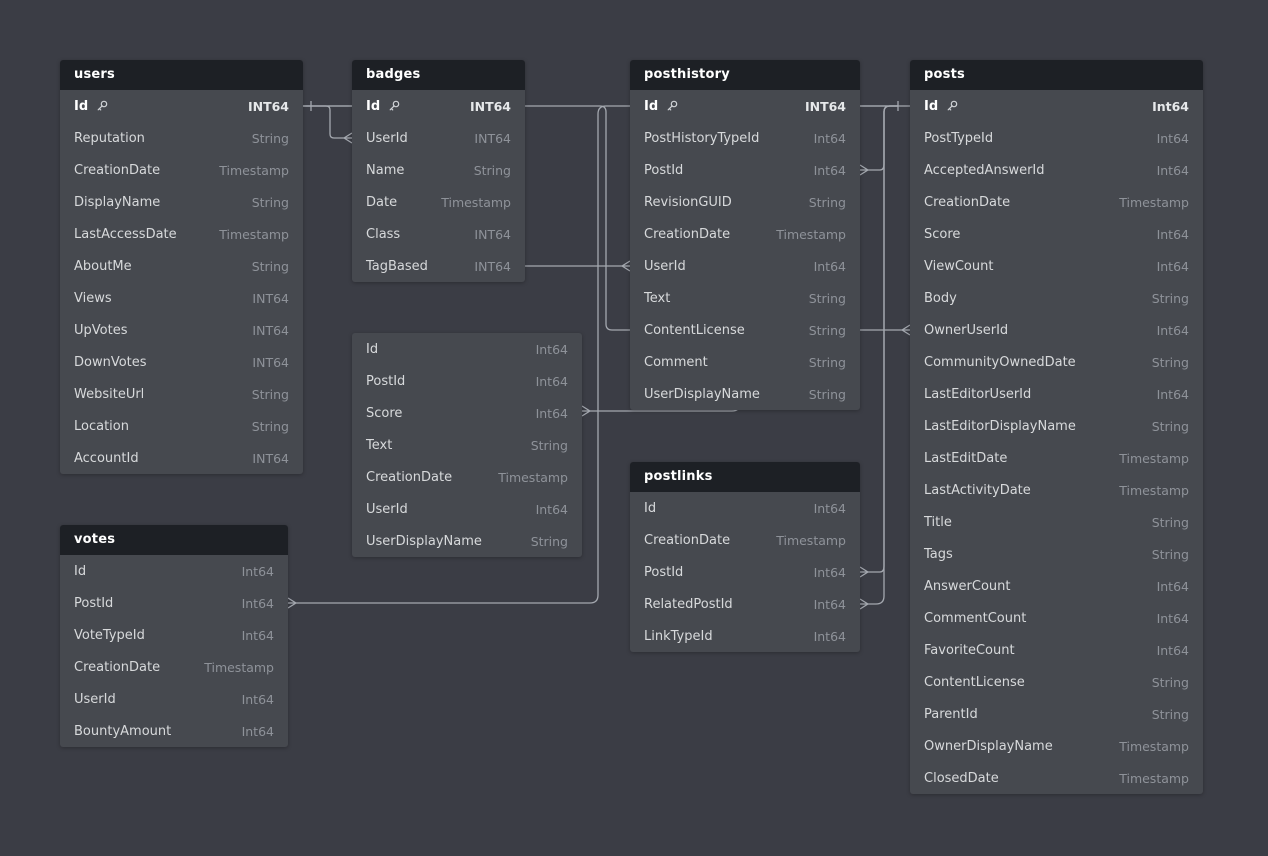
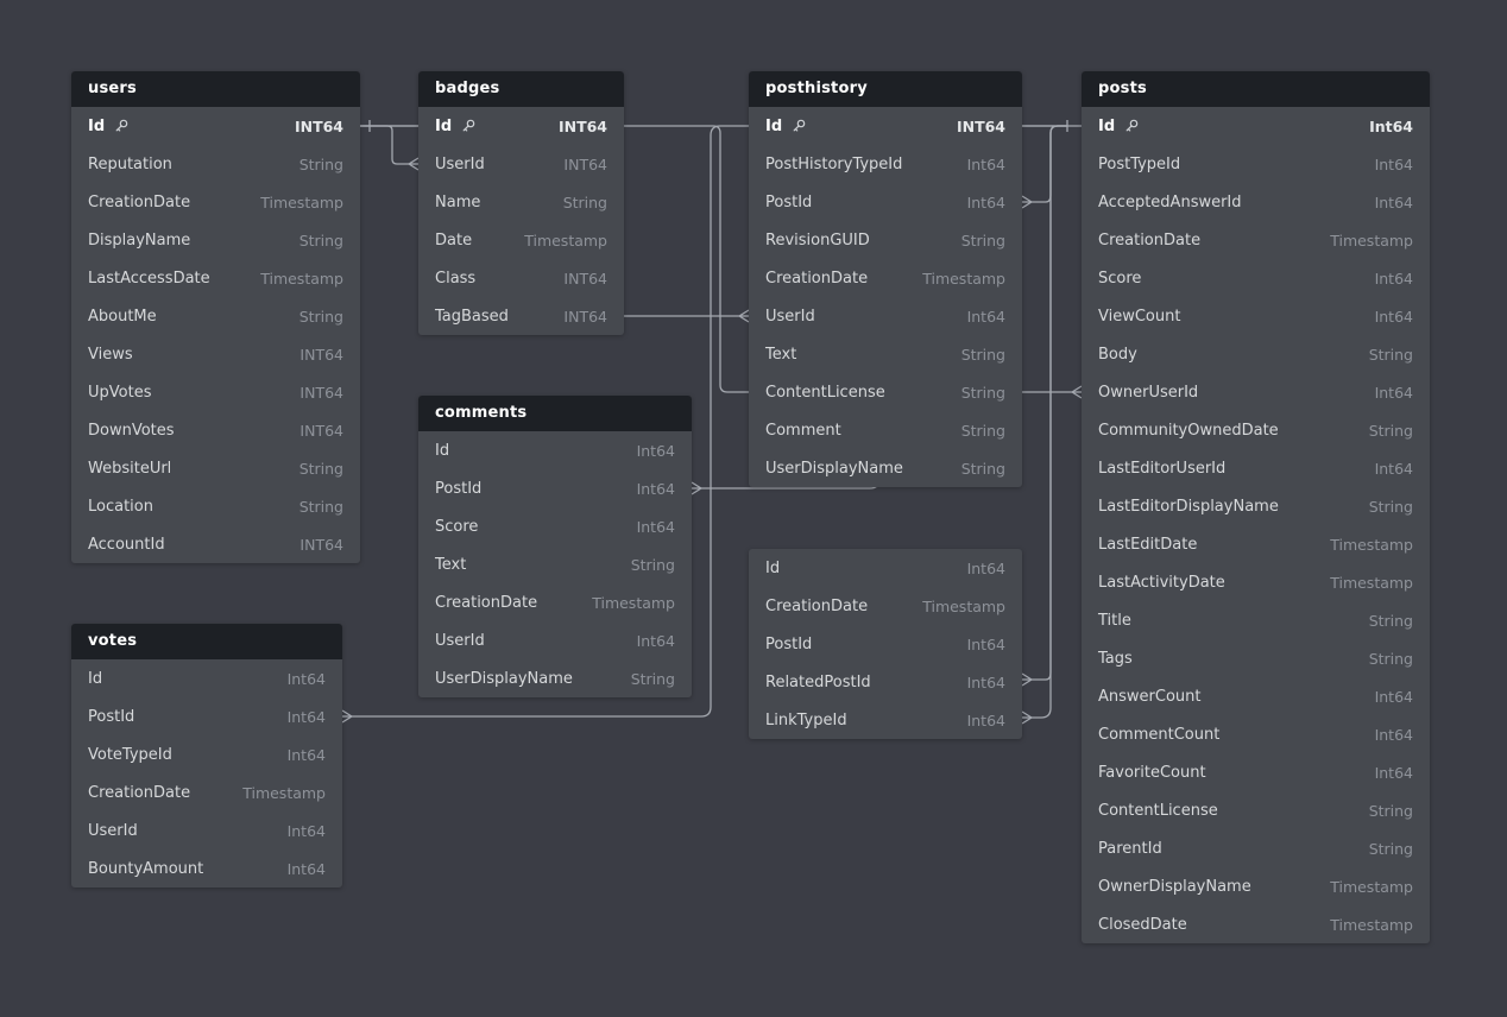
  users
  Id
  INT64
  Reputation
  String
  CreationDate
  Timestamp
  DisplayName
  String
  LastAccessDate
  Timestamp
  AboutMe
  String
  Views
  INT64
  UpVotes
  INT64
  DownVotes
  INT64
  WebsiteUrl
  String
  Location
  String
  AccountId
  INT64
  badges
  Id
  INT64
  UserId
  INT64
  Name
  String
  Date
  Timestamp
  Class
  INT64
  TagBased
  INT64
+ comments
  Id
  Int64
  PostId
  Int64
  Score
  Int64
  Text
  String
  CreationDate
  Timestamp
  UserId
  Int64
  UserDisplayName
  String
  votes
  Id
  Int64
  PostId
  Int64
  VoteTypeId
  Int64
  CreationDate
  Timestamp
  UserId
  Int64
  BountyAmount
  Int64
  posthistory
  Id
  INT64
  PostHistoryTypeId
  Int64
  PostId
  Int64
  RevisionGUID
  String
  CreationDate
  Timestamp
  UserId
  Int64
  Text
  String
  ContentLicense
  String
  Comment
  String
  UserDisplayName
  String
- postlinks
  Id
  Int64
  CreationDate
  Timestamp
  PostId
  Int64
  RelatedPostId
  Int64
  LinkTypeId
  Int64
  posts
  Id
  Int64
  PostTypeId
  Int64
  AcceptedAnswerId
  Int64
  CreationDate
  Timestamp
  Score
  Int64
  ViewCount
  Int64
  Body
  String
  OwnerUserId
  Int64
  CommunityOwnedDate
  String
  LastEditorUserId
  Int64
  LastEditorDisplayName
  String
  LastEditDate
  Timestamp
  LastActivityDate
  Timestamp
  Title
  String
  Tags
  String
  AnswerCount
  Int64
  CommentCount
  Int64
  FavoriteCount
  Int64
  ContentLicense
  String
  ParentId
  String
  OwnerDisplayName
  Timestamp
  ClosedDate
  Timestamp
